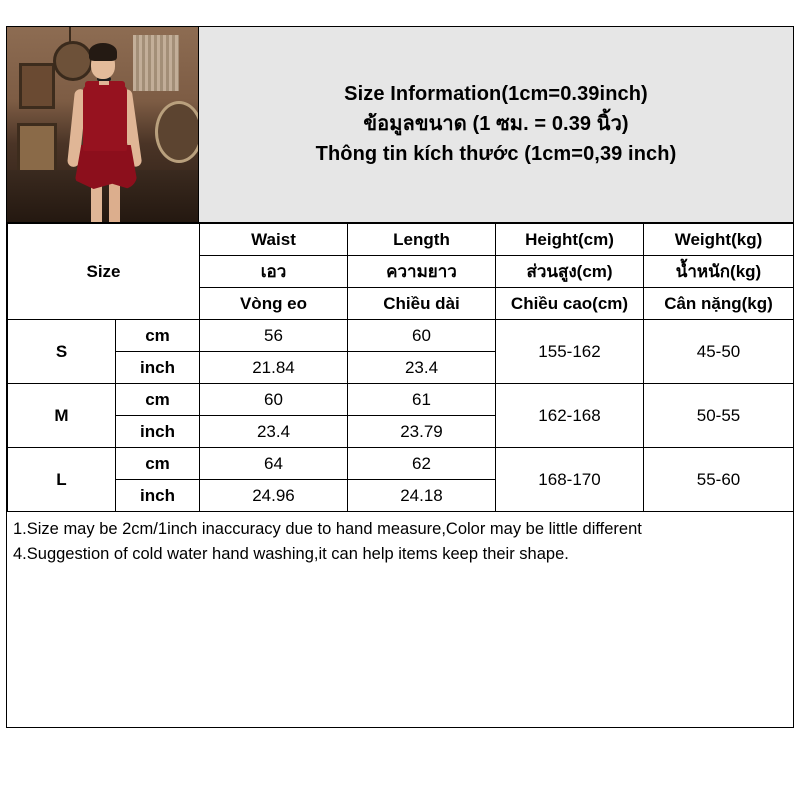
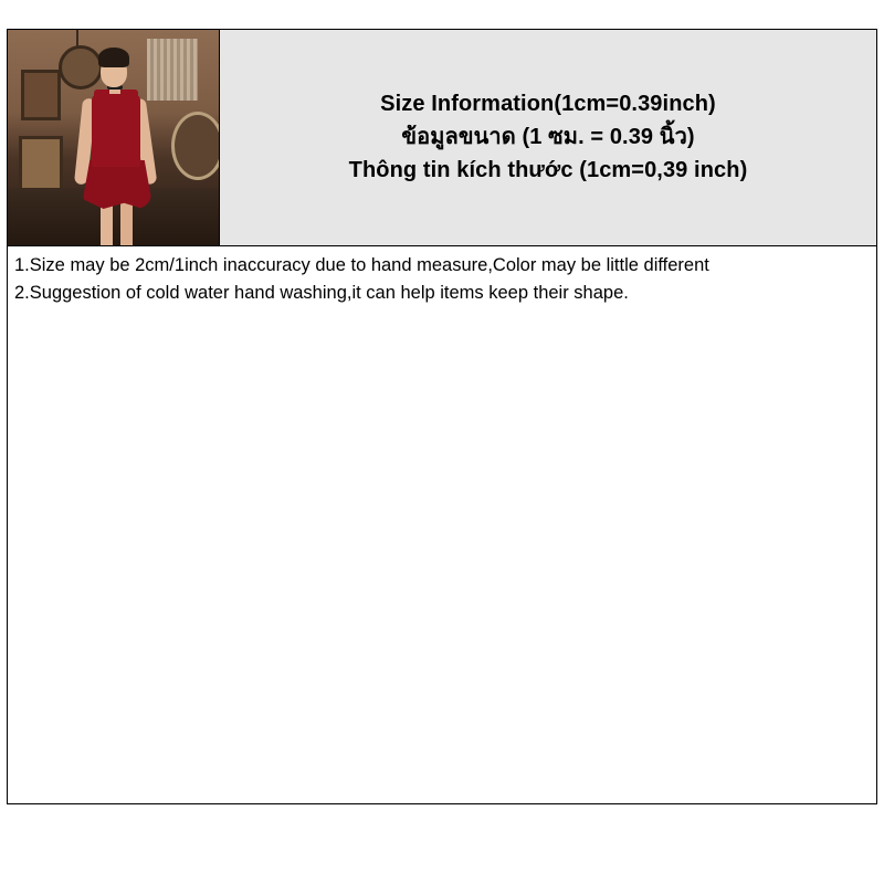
  Size Information(1cm=0.39inch)
  ข้อมูลขนาด (1 ซม. = 0.39 นิ้ว)
  Thông tin kích thước (1cm=0,39 inch)
- Size	Waist	Length	Height(cm)	Weight(kg)
- เอว	ความยาว	ส่วนสูง(cm)	น้ำหนัก(kg)
- Vòng eo	Chiều dài	Chiều cao(cm)	Cân nặng(kg)
- S	cm	56	60	155-162	45-50
- inch	21.84	23.4
- M	cm	60	61	162-168	50-55
- inch	23.4	23.79
- L	cm	64	62	168-170	55-60
- inch	24.96	24.18
  1.Size may be 2cm/1inch inaccuracy due to hand measure,Color may be little different
- 4.Suggestion of cold water hand washing,it can help items keep their shape.
+ 2.Suggestion of cold water hand washing,it can help items keep their shape.
